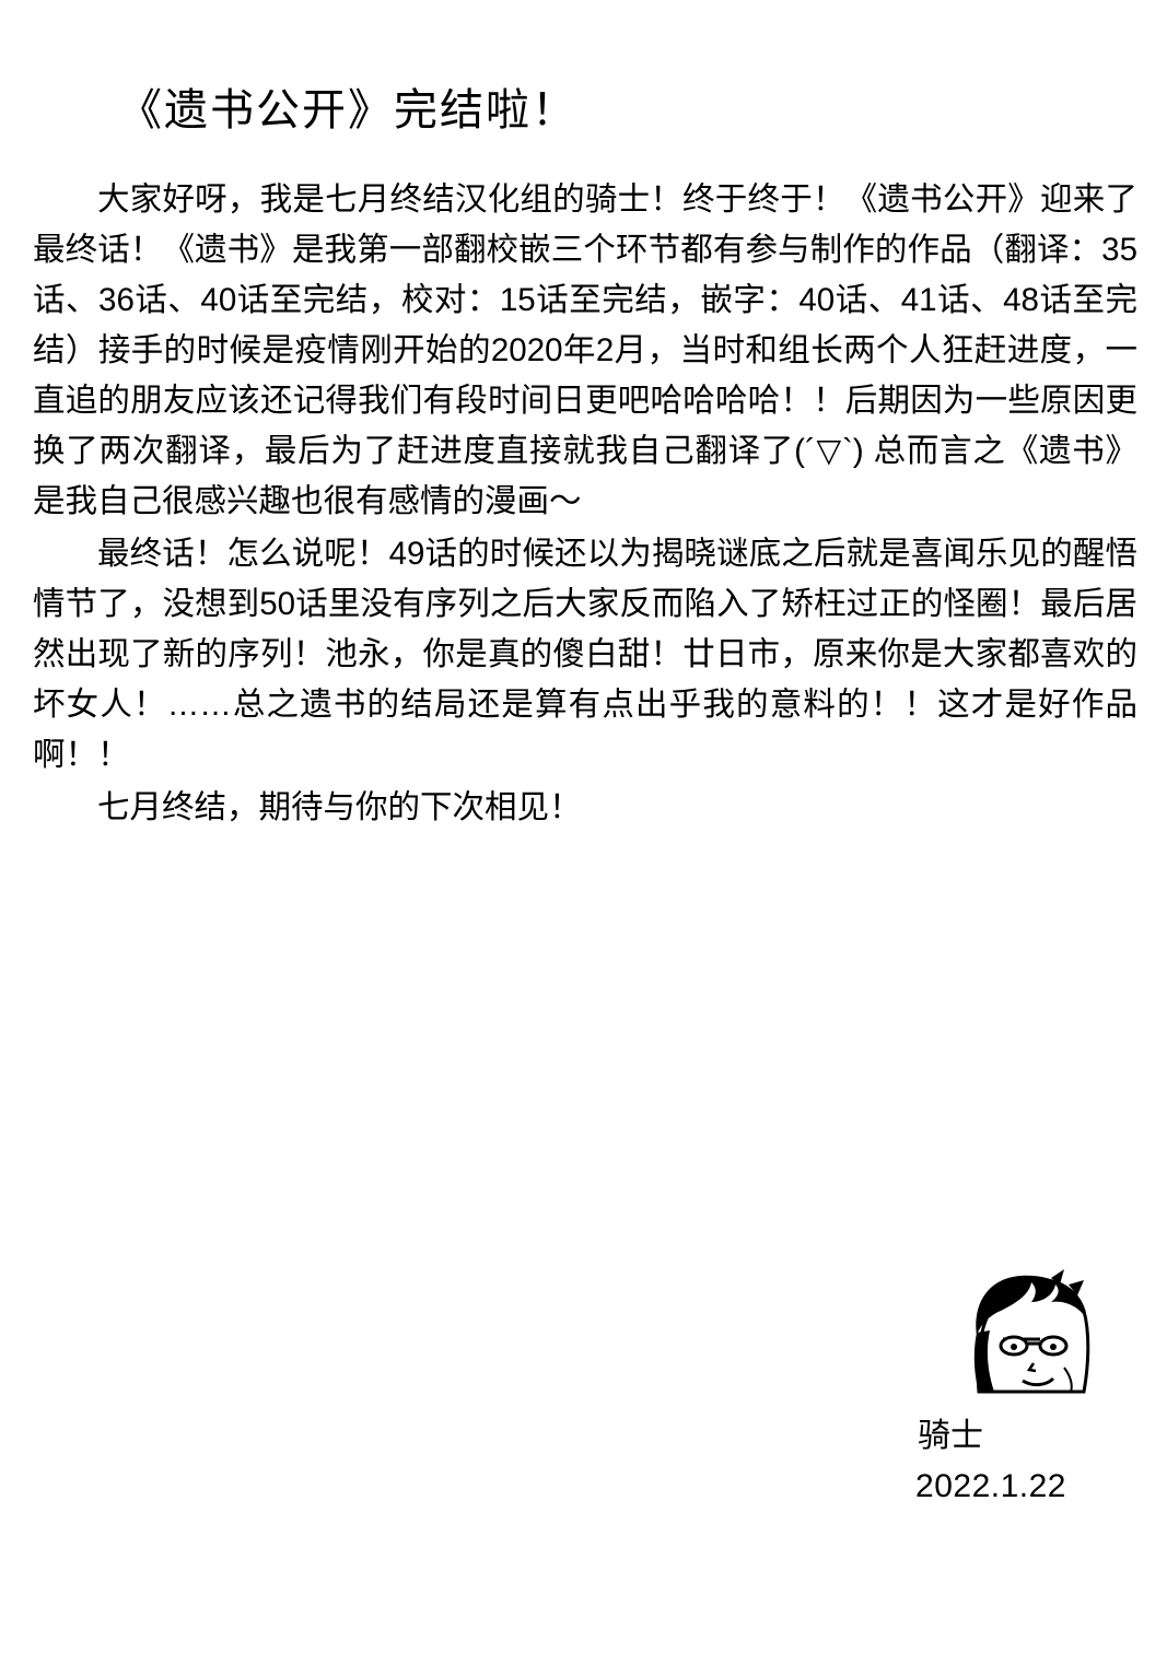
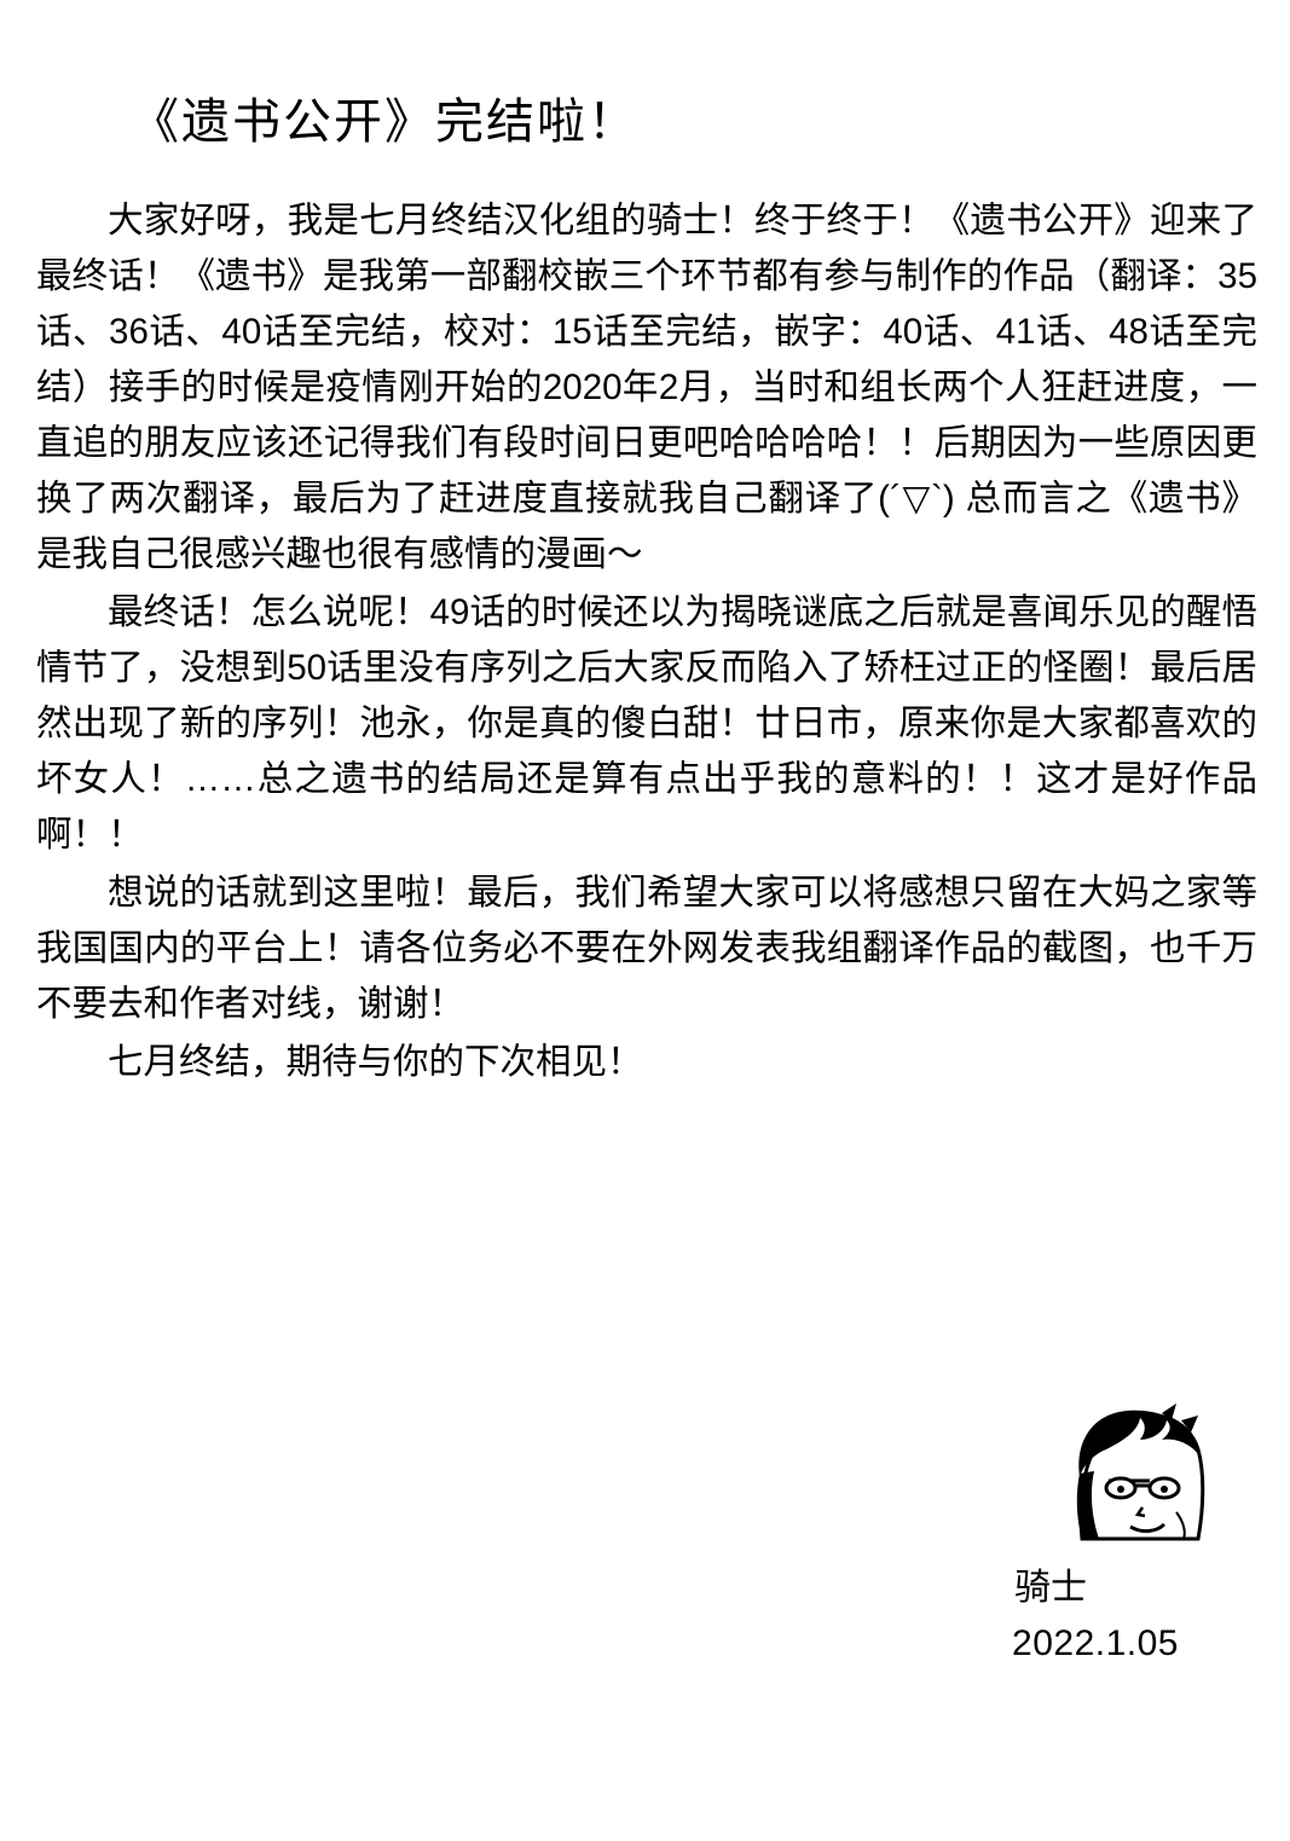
  《遗书公开》完结啦！
  大家好呀，我是七月终结汉化组的骑士！终于终于！《遗书公开》迎来了最终话！《遗书》是我第一部翻校嵌三个环节都有参与制作的作品（翻译：35话、36话、40话至完结，校对：15话至完结，嵌字：40话、41话、48话至完结）接手的时候是疫情刚开始的2020年2月，当时和组长两个人狂赶进度，一直追的朋友应该还记得我们有段时间日更吧哈哈哈哈！！后期因为一些原因更换了两次翻译，最后为了赶进度直接就我自己翻译了(´▽`) 总而言之《遗书》是我自己很感兴趣也很有感情的漫画～
  最终话！怎么说呢！49话的时候还以为揭晓谜底之后就是喜闻乐见的醒悟情节了，没想到50话里没有序列之后大家反而陷入了矫枉过正的怪圈！最后居然出现了新的序列！池永，你是真的傻白甜！廿日市，原来你是大家都喜欢的坏女人！……总之遗书的结局还是算有点出乎我的意料的！！这才是好作品啊！！
+ 想说的话就到这里啦！最后，我们希望大家可以将感想只留在大妈之家等我国国内的平台上！请各位务必不要在外网发表我组翻译作品的截图，也千万不要去和作者对线，谢谢！
  七月终结，期待与你的下次相见！
  骑士
- 2022.1.22
+ 2022.1.05
